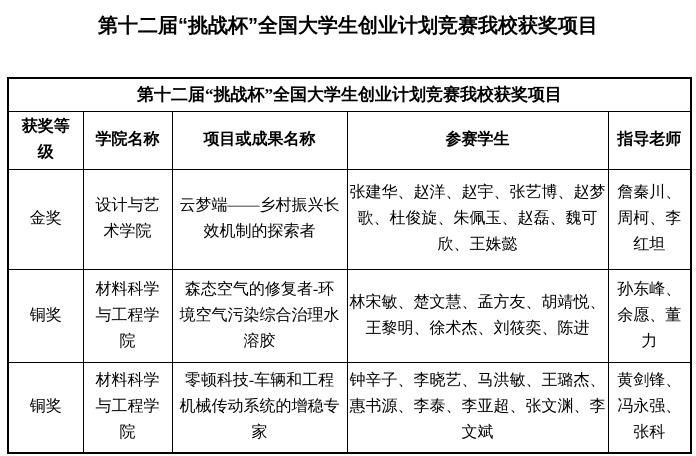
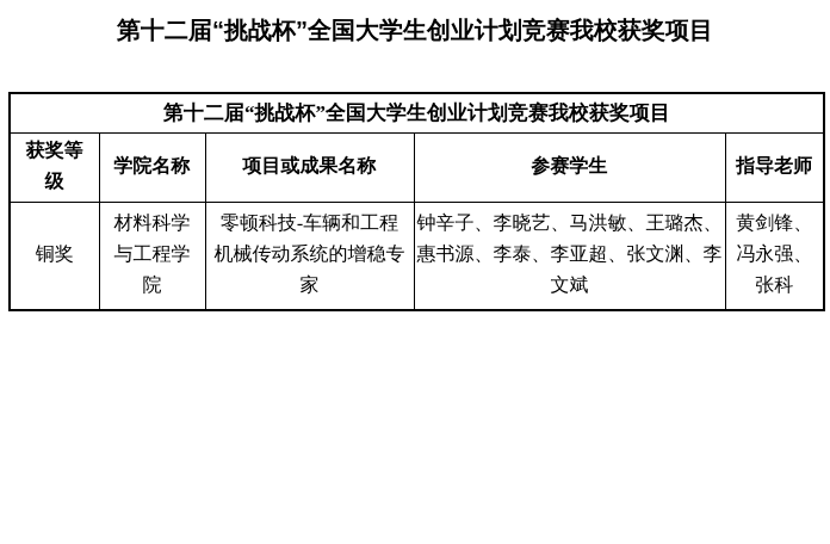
  第十二届“挑战杯”全国大学生创业计划竞赛我校获奖项目
  第十二届“挑战杯”全国大学生创业计划竞赛我校获奖项目
  获奖等级	学院名称	项目或成果名称	参赛学生	指导老师
- 金奖	设计与艺术学院	云梦端——乡村振兴长效机制的探索者	张建华、赵洋、赵宇、张艺博、赵梦歌、杜俊旋、朱佩玉、赵磊、魏可欣、王姝懿	詹秦川、周柯、李红坦
- 铜奖	材料科学与工程学院	森态空气的修复者-环境空气污染综合治理水溶胶	林宋敏、楚文慧、孟方友、胡靖悦、王黎明、徐术杰、刘筱奕、陈进	孙东峰、余愿、董力
  铜奖	材料科学与工程学院	零顿科技-车辆和工程机械传动系统的增稳专家	钟辛子、李晓艺、马洪敏、王璐杰、惠书源、李泰、李亚超、张文渊、李文斌	黄剑锋、冯永强、张科
